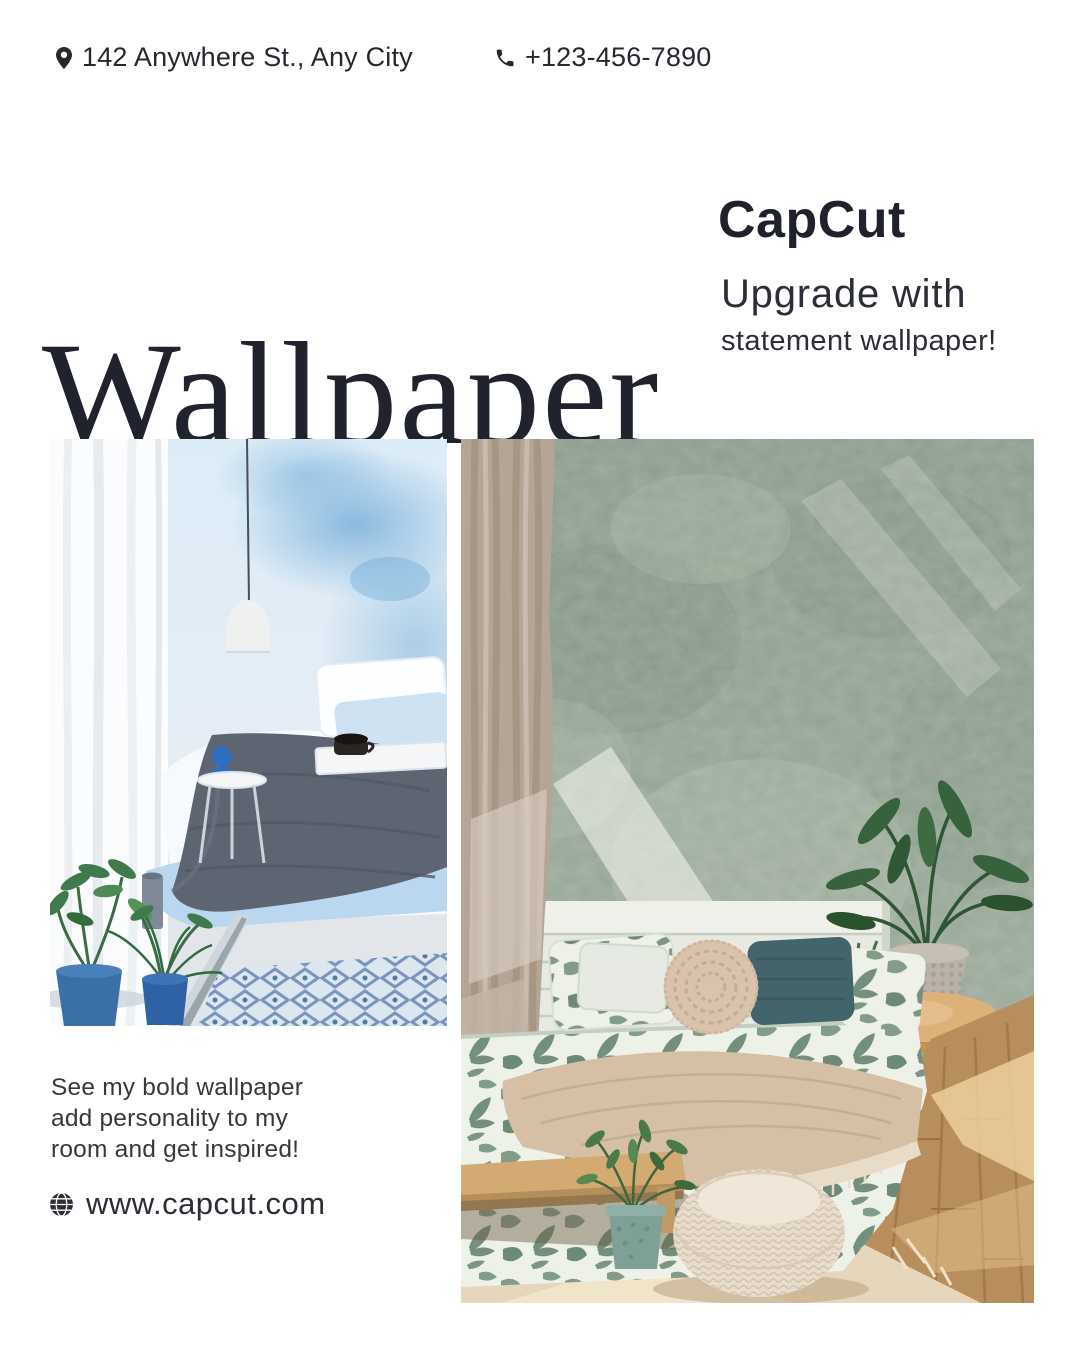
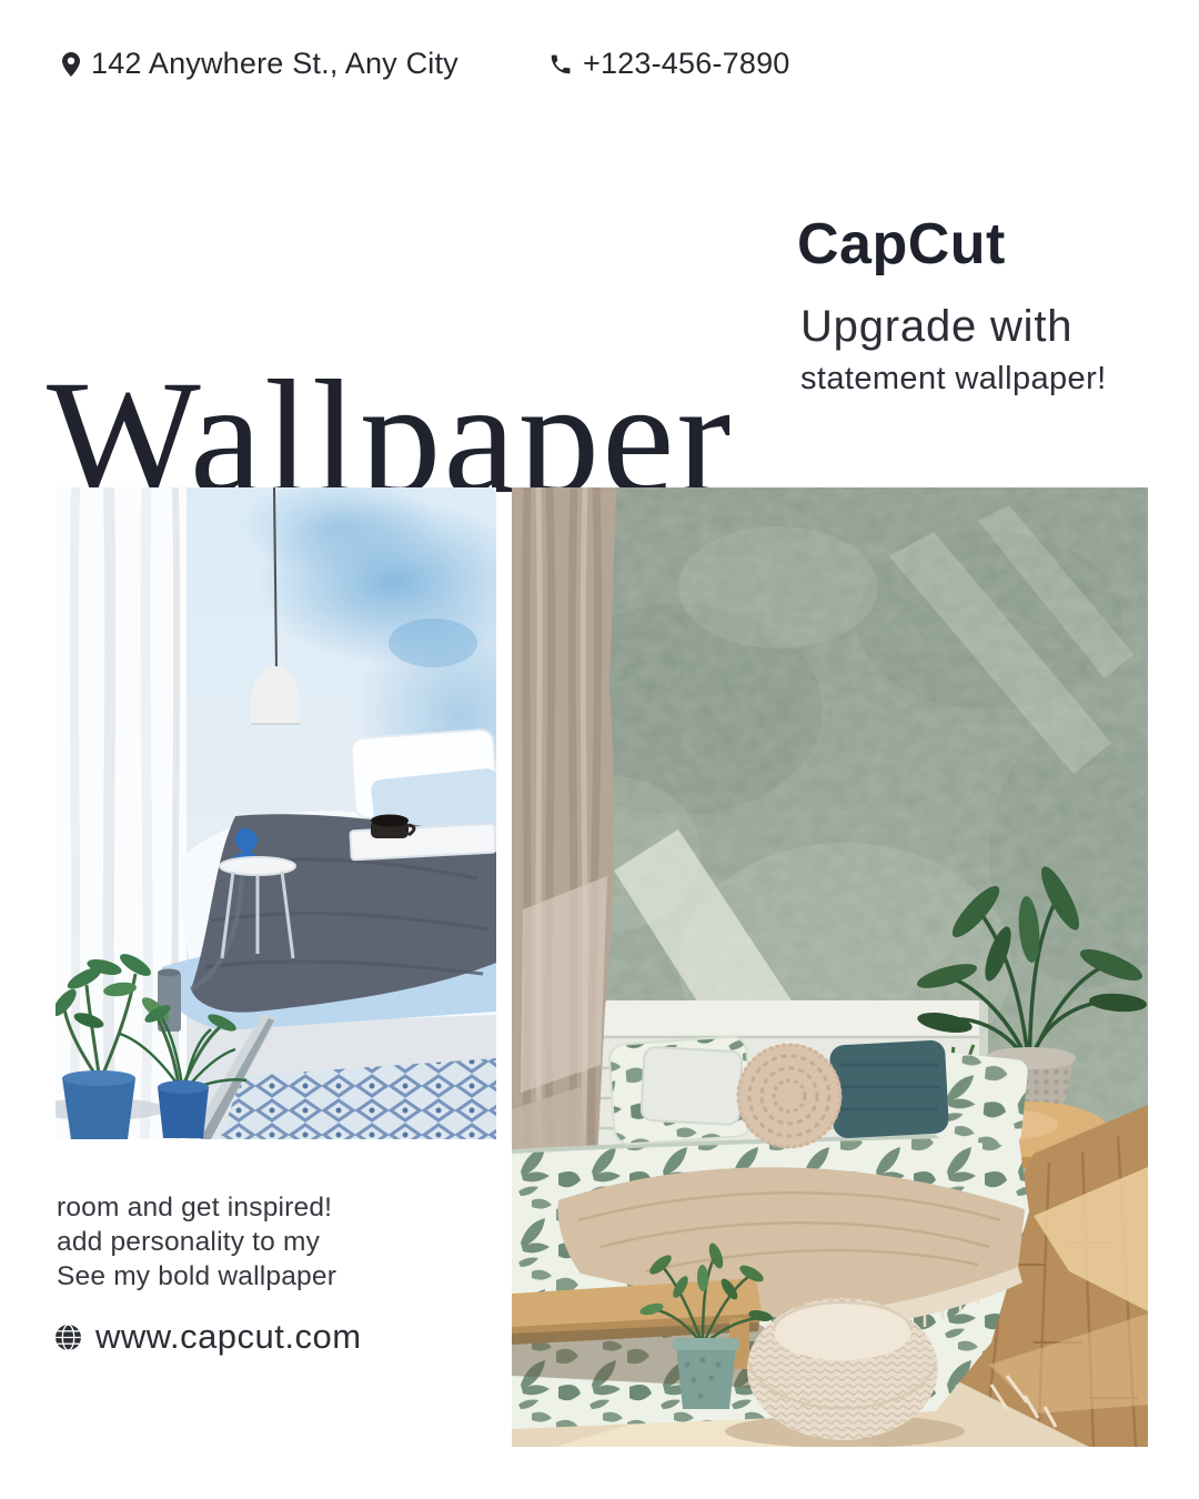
  142 Anywhere St., Any City
  +123-456-7890
  Wallpaper
  CapCut
  Upgrade with
  statement wallpaper!
- See my bold wallpaper
+ room and get inspired!
  add personality to my
- room and get inspired!
+ See my bold wallpaper
  www.capcut.com
